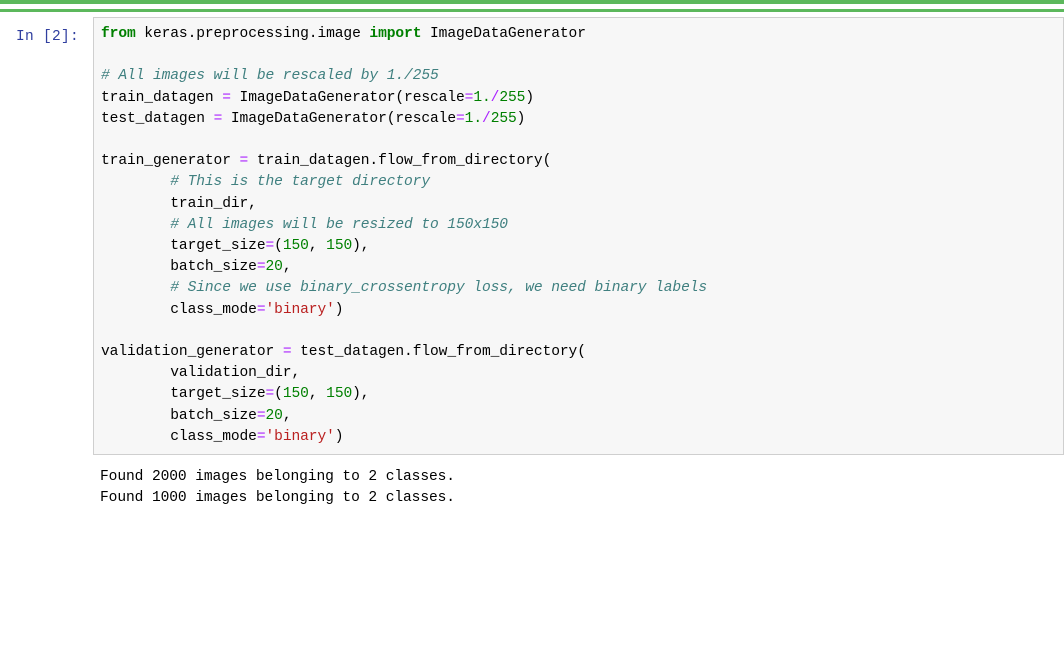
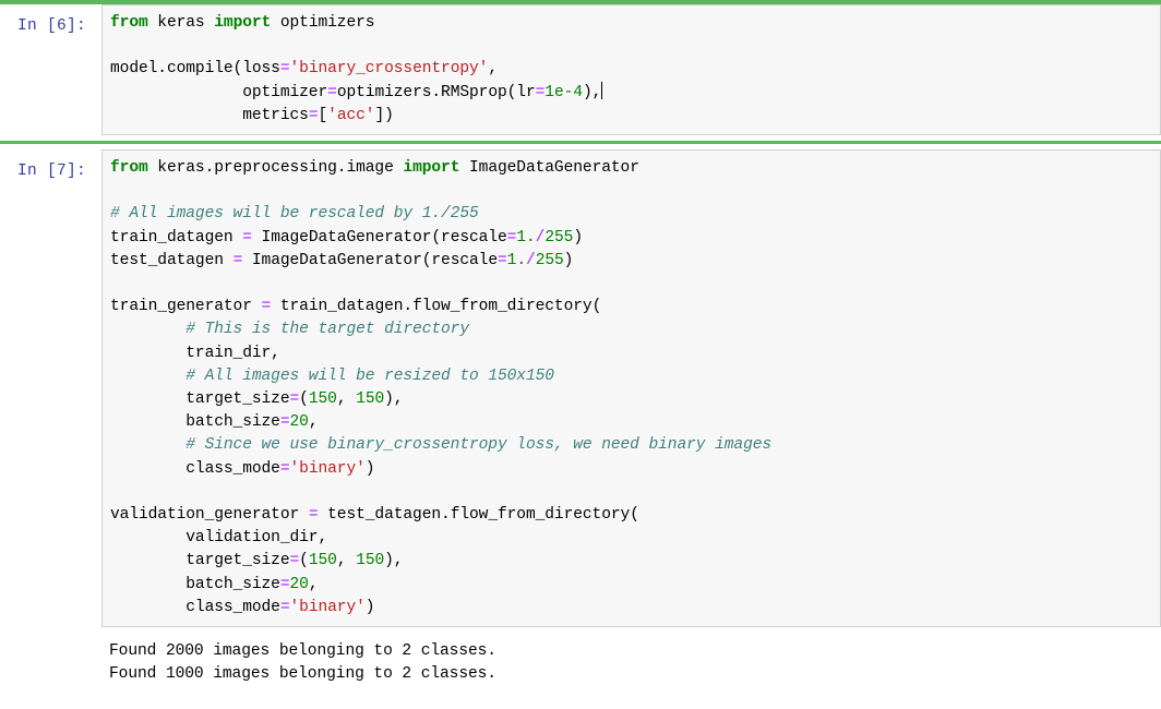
+ In [6]:
+ from keras import optimizers model.compile(loss='binary_crossentropy', optimizer=optimizers.RMSprop(lr=1e-4), metrics=['acc'])
- In [2]:
+ In [7]:
- from keras.preprocessing.image import ImageDataGenerator # All images will be rescaled by 1./255 train_datagen = ImageDataGenerator(rescale=1./255) test_datagen = ImageDataGenerator(rescale=1./255) train_generator = train_datagen.flow_from_directory( # This is the target directory train_dir, # All images will be resized to 150x150 target_size=(150, 150), batch_size=20, # Since we use binary_crossentropy loss, we need binary labels class_mode='binary') validation_generator = test_datagen.flow_from_directory( validation_dir, target_size=(150, 150), batch_size=20, class_mode='binary')
+ from keras.preprocessing.image import ImageDataGenerator # All images will be rescaled by 1./255 train_datagen = ImageDataGenerator(rescale=1./255) test_datagen = ImageDataGenerator(rescale=1./255) train_generator = train_datagen.flow_from_directory( # This is the target directory train_dir, # All images will be resized to 150x150 target_size=(150, 150), batch_size=20, # Since we use binary_crossentropy loss, we need binary images class_mode='binary') validation_generator = test_datagen.flow_from_directory( validation_dir, target_size=(150, 150), batch_size=20, class_mode='binary')
  Found 2000 images belonging to 2 classes.
  Found 1000 images belonging to 2 classes.
